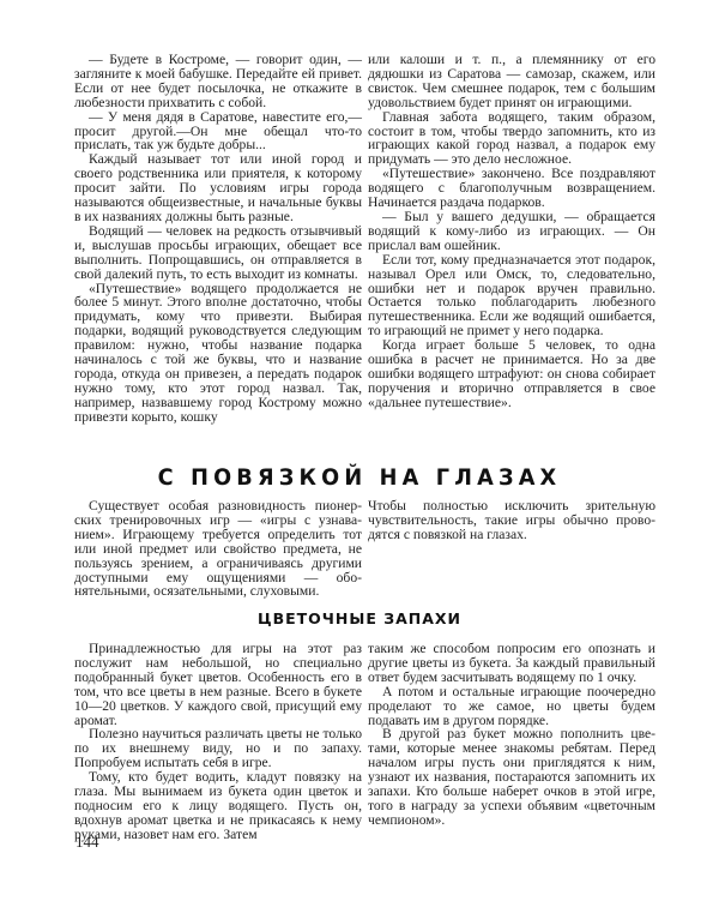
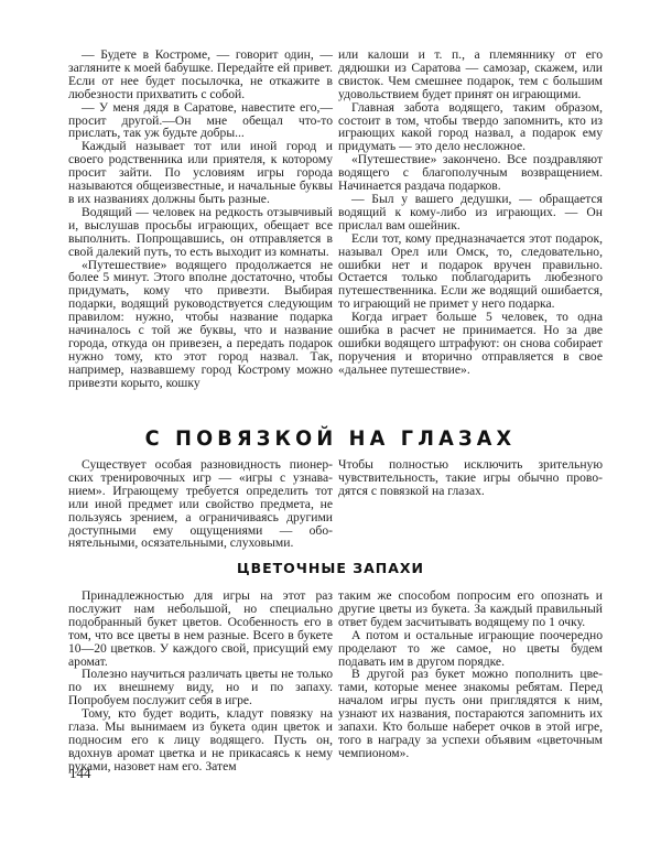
  — Будете в Костроме, — говорит один, — загляните к моей бабушке. Передайте ей привет. Если от нее будет посылочка, не откажите в любезности прихватить с собой.
  — У меня дядя в Саратове, навестите его,—просит другой.—Он мне обещал что-то прислать, так уж будьте добры...
  Каждый называет тот или иной город и своего родственника или приятеля, к кото­рому просит зайти. По условиям игры горо­да называются общеизвестные, и начальные буквы в их названиях должны быть разные.
  Водящий — человек на редкость отзывчи­вый и, выслушав просьбы играющих, обе­щает все выполнить. Попрощавшись, он от­правляется в свой далекий путь, то есть выходит из комнаты.
  «Путешествие» водящего продолжается не более 5 минут. Этого вполне достаточно, чтобы придумать, кому что привезти. Вы­бирая подарки, водящий руководствуется следующим правилом: нужно, чтобы назва­ние подарка начиналось с той же буквы, что и название города, откуда он привезен, а пе­редать подарок нужно тому, кто этот город назвал. Так, например, назвавшему город Кострому можно привезти корыто, кошку
  или калоши и т. п., а племяннику от его дядюшки из Саратова — самозар, скажем, или свисток. Чем смешнее подарок, тем с большим удовольствием будет принят он играющими.
  Главная забота водящего, таким образом, состоит в том, чтобы твердо запомнить, кто из играющих какой город назвал, а подарок ему придумать — это дело несложное.
  «Путешествие» закончено. Все поздрав­ляют водящего с благополучным возвра­щением. Начинается раздача подарков.
  — Был у вашего дедушки, — обращается водящий к кому-либо из играющих. — Он прислал вам ошейник.
  Если тот, кому предназначается этот по­дарок, называл Орел или Омск, то, следова­тельно, ошибки нет и подарок вручен правильно. Остается только поблагодарить любезного путешественника. Если же водя­щий ошибается, то играющий не примет у него подарка.
  Когда играет больше 5 человек, то одна ошибка в расчет не принимается. Но за две ошибки водящего штрафуют: он снова со­бирает поручения и вторично отправляется в свое «дальнее путешествие».
  С ПОВЯЗКОЙ НА ГЛАЗАХ
  Существует особая разновидность пионер­ских тренировочных игр — «игры с узнава­нием». Играющему требуется определить тот или иной предмет или свойство предмета, не пользуясь зрением, а ограничиваясь дру­гими доступными ему ощущениями — обо­нятельными, осязательными, слуховыми.
  Чтобы полностью исключить зрительную чувствительность, такие игры обычно прово­дятся с повязкой на глазах.
  ЦВЕТОЧНЫЕ ЗАПАХИ
  Принадлежностью для игры на этот раз послужит нам небольшой, но специально подобранный букет цветов. Особенность его в том, что все цветы в нем разные. Всего в букете 10—20 цветков. У каждого свой, присущий ему аромат.
- Полезно научиться различать цветы не только по их внешнему виду, но и по запаху. Попробуем испытать себя в игре.
+ Полезно научиться различать цветы не только по их внешнему виду, но и по запаху. Попробуем послужит себя в игре.
  Тому, кто будет водить, кладут повязку на глаза. Мы вынимаем из букета один цве­ток и подносим его к лицу водящего. Пусть он, вдохнув аромат цветка и не прикасаясь к нему руками, назовет нам его. Затем
  таким же способом попросим его опознать и другие цветы из букета. За каждый пра­вильный ответ будем засчитывать водящему по 1 очку.
  А потом и остальные играющие поочеред­но проделают то же самое, но цветы будем подавать им в другом порядке.
  В другой раз букет можно пополнить цве­тами, которые менее знакомы ребятам. Пе­ред началом игры пусть они приглядятся к ним, узнают их названия, постараются за­помнить их запахи. Кто больше наберет оч­ков в этой игре, того в награду за успехи объявим «цветочным чемпионом».
  144
